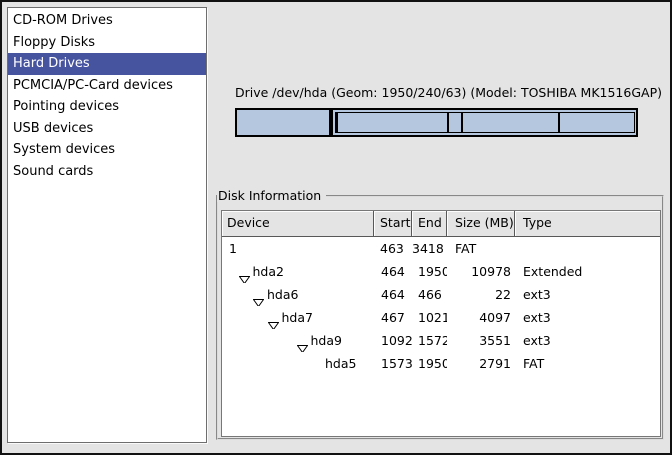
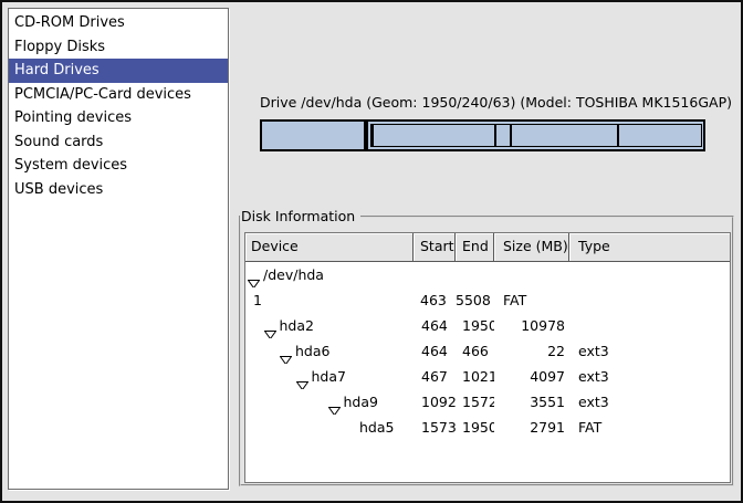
  CD-ROM Drives
  Floppy Disks
  Hard Drives
  PCMCIA/PC-Card devices
  Pointing devices
- USB devices
+ Sound cards
  System devices
- Sound cards
+ USB devices
  Drive /dev/hda (Geom: 1950/240/63) (Model: TOSHIBA MK1516GAP)
  Disk Information
  Device
  Start
  End
  Size (MB)
  Type
+ /dev/hda
  1
  463
- 3418
+ 5508
  FAT
  hda2
  464
  1950
  10978
- Extended
  hda6
  464
  466
  22
  ext3
  hda7
  467
  1021
  4097
  ext3
  hda9
  1092
  1572
  3551
  ext3
  hda5
  1573
  1950
  2791
  FAT
